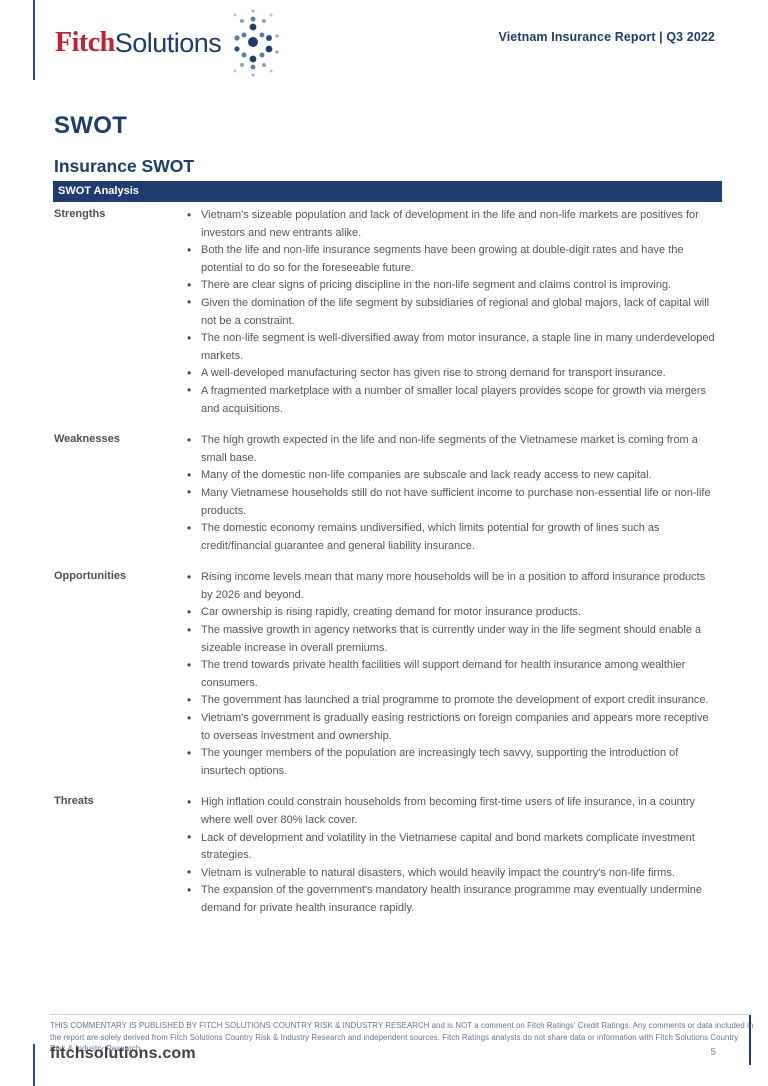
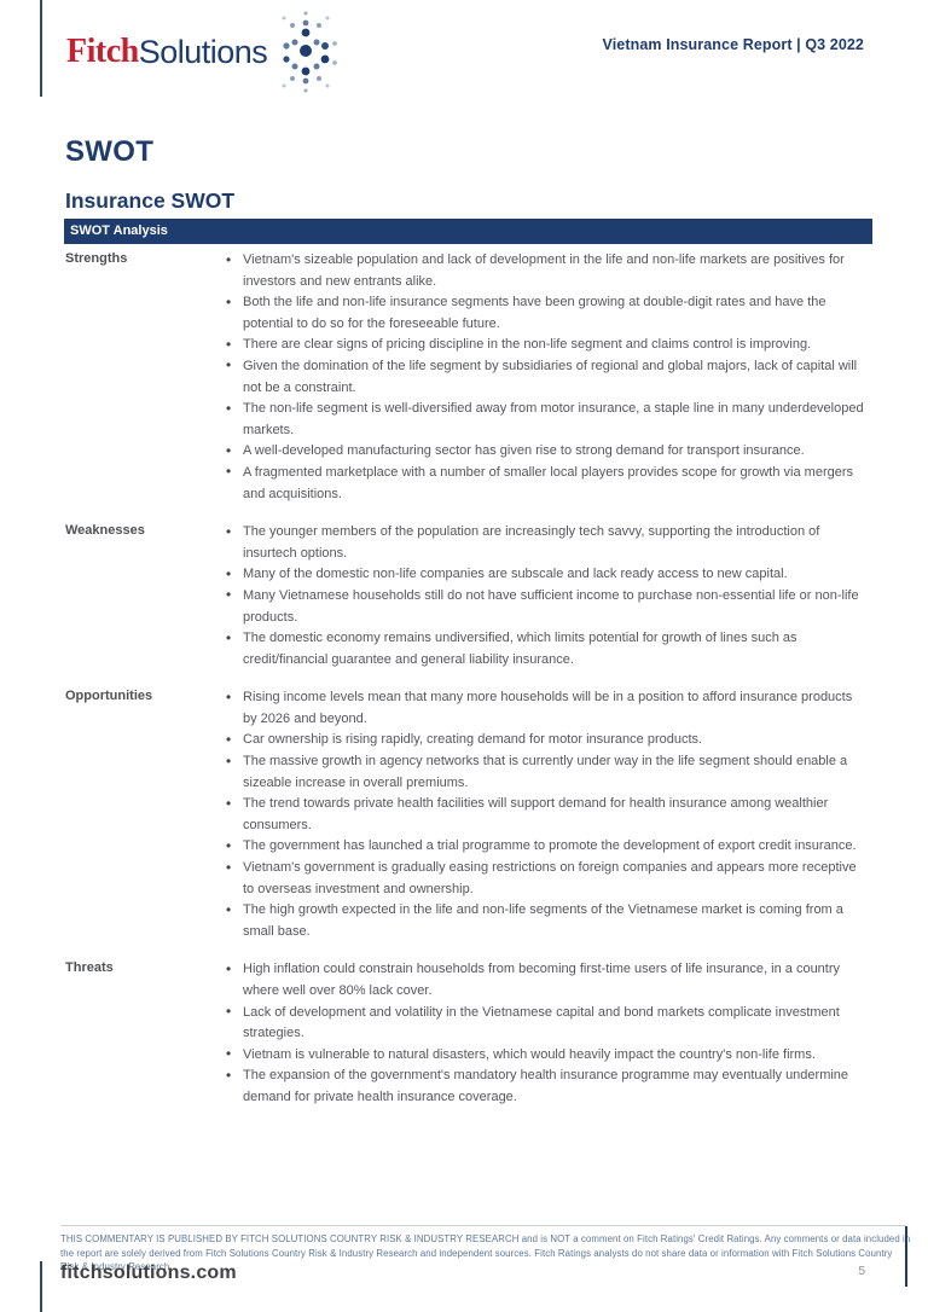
  Fitch
  Solutions
  Vietnam Insurance Report | Q3 2022
  SWOT
  Insurance SWOT
  SWOT Analysis
  Strengths
  Vietnam's sizeable population and lack of development in the life and non-life markets are positives for investors and new entrants alike.
  Both the life and non-life insurance segments have been growing at double-digit rates and have the potential to do so for the foreseeable future.
  There are clear signs of pricing discipline in the non-life segment and claims control is improving.
  Given the domination of the life segment by subsidiaries of regional and global majors, lack of capital will not be a constraint.
  The non-life segment is well-diversified away from motor insurance, a staple line in many underdeveloped markets.
  A well-developed manufacturing sector has given rise to strong demand for transport insurance.
  A fragmented marketplace with a number of smaller local players provides scope for growth via mergers and acquisitions.
  Weaknesses
- The high growth expected in the life and non-life segments of the Vietnamese market is coming from a small base.
+ The younger members of the population are increasingly tech savvy, supporting the introduction of insurtech options.
  Many of the domestic non-life companies are subscale and lack ready access to new capital.
  Many Vietnamese households still do not have sufficient income to purchase non-essential life or non-life products.
  The domestic economy remains undiversified, which limits potential for growth of lines such as credit/financial guarantee and general liability insurance.
  Opportunities
  Rising income levels mean that many more households will be in a position to afford insurance products by 2026 and beyond.
  Car ownership is rising rapidly, creating demand for motor insurance products.
  The massive growth in agency networks that is currently under way in the life segment should enable a sizeable increase in overall premiums.
  The trend towards private health facilities will support demand for health insurance among wealthier consumers.
  The government has launched a trial programme to promote the development of export credit insurance.
  Vietnam's government is gradually easing restrictions on foreign companies and appears more receptive to overseas investment and ownership.
- The younger members of the population are increasingly tech savvy, supporting the introduction of insurtech options.
+ The high growth expected in the life and non-life segments of the Vietnamese market is coming from a small base.
  Threats
  High inflation could constrain households from becoming first-time users of life insurance, in a country where well over 80% lack cover.
  Lack of development and volatility in the Vietnamese capital and bond markets complicate investment strategies.
  Vietnam is vulnerable to natural disasters, which would heavily impact the country's non-life firms.
- The expansion of the government's mandatory health insurance programme may eventually undermine demand for private health insurance rapidly.
+ The expansion of the government's mandatory health insurance programme may eventually undermine demand for private health insurance coverage.
  THIS COMMENTARY IS PUBLISHED BY FITCH SOLUTIONS COUNTRY RISK & INDUSTRY RESEARCH and is NOT a comment on Fitch Ratings' Credit Ratings. Any comments or data included in the report are solely derived from Fitch Solutions Country Risk & Industry Research and independent sources. Fitch Ratings analysts do not share data or information with Fitch Solutions Country Risk & Industry Research.
  fitchsolutions.com
  5
